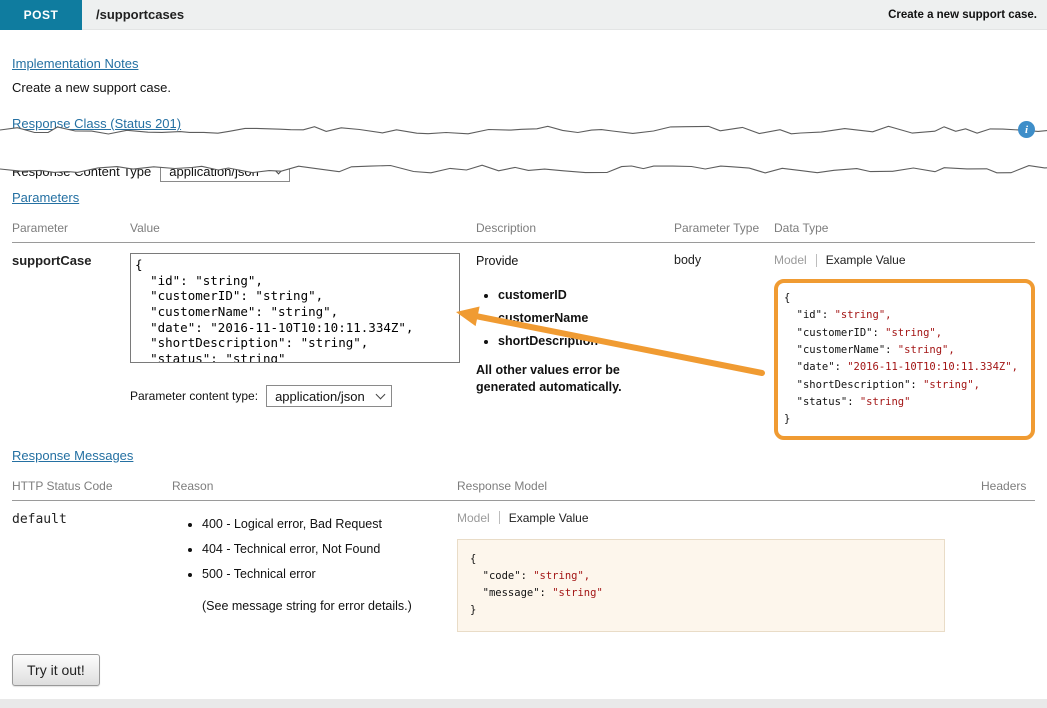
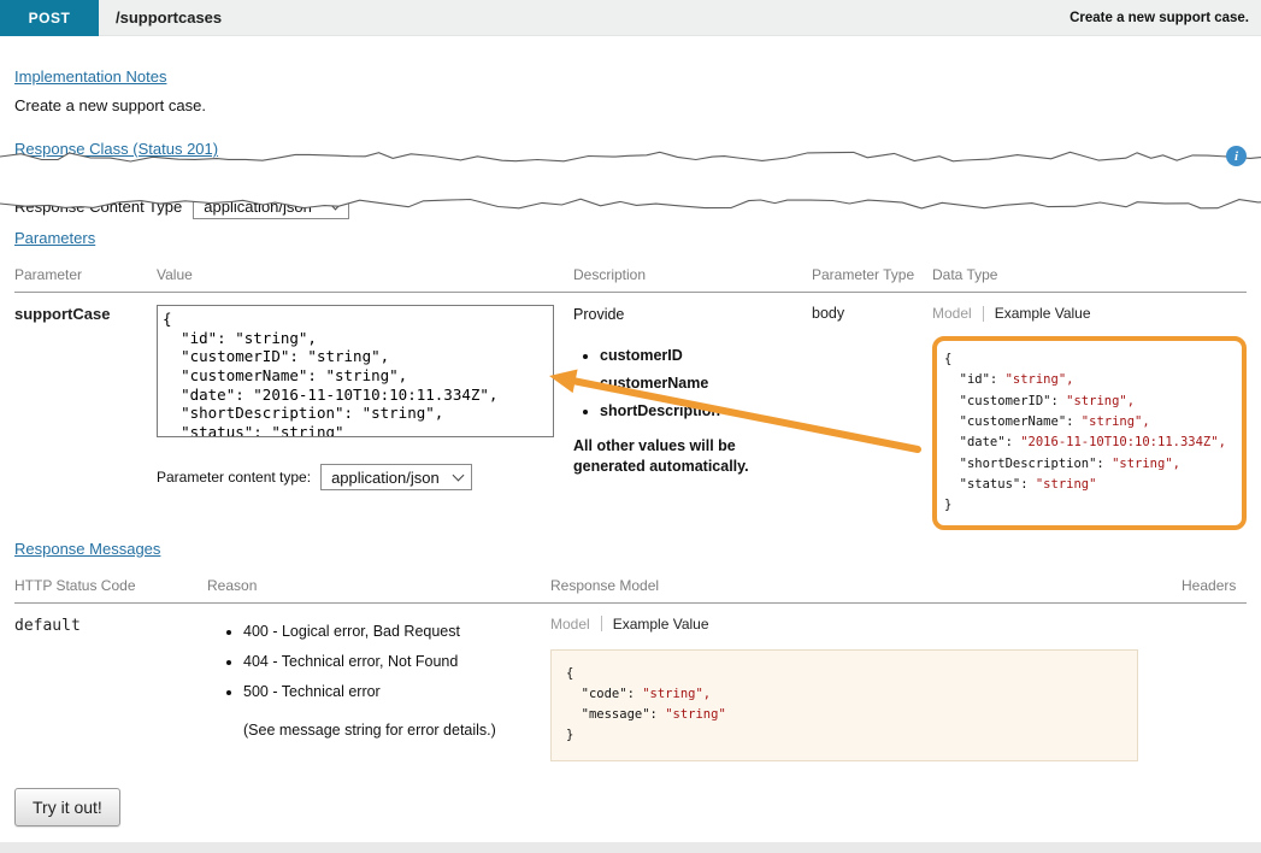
  POST
  /supportcases
  Create a new support case.
  Implementation Notes
  Create a new support case.
  Response Class (Status 201)
  application/j
  i
  Parameters
  Parameter
  Value
  Description
  Parameter Type
  Data Type
  supportCase
  {
  "id": "string",
  "customerID": "string",
  "customerName": "string",
  "date": "2016-11-10T10:10:11.334Z",
  "shortDescription": "string",
  Parameter content type:
  application/json
  Provide
  customerID
  customerName
  shortDescripti
- All other values error be generated automatically.
+ All other values will be generated automatically.
  body
  Model
  Example Value
  {
  "id": "string",
  "customerID": "string",
  "customerName": "string",
  "date": "2016-11-10T10:10:11.334Z",
  "shortDescription": "string",
  "status": "string"
  }
  Response Messages
  HTTP Status Code
  Reason
  Response Model
  Headers
  default
  400 - Logical error, Bad Request
  404 - Technical error, Not Found
  500 - Technical error
  (See message string for error details.)
  Model
  Example Value
  {
  "code": "string",
  "message": "string"
  }
  Try it out!
